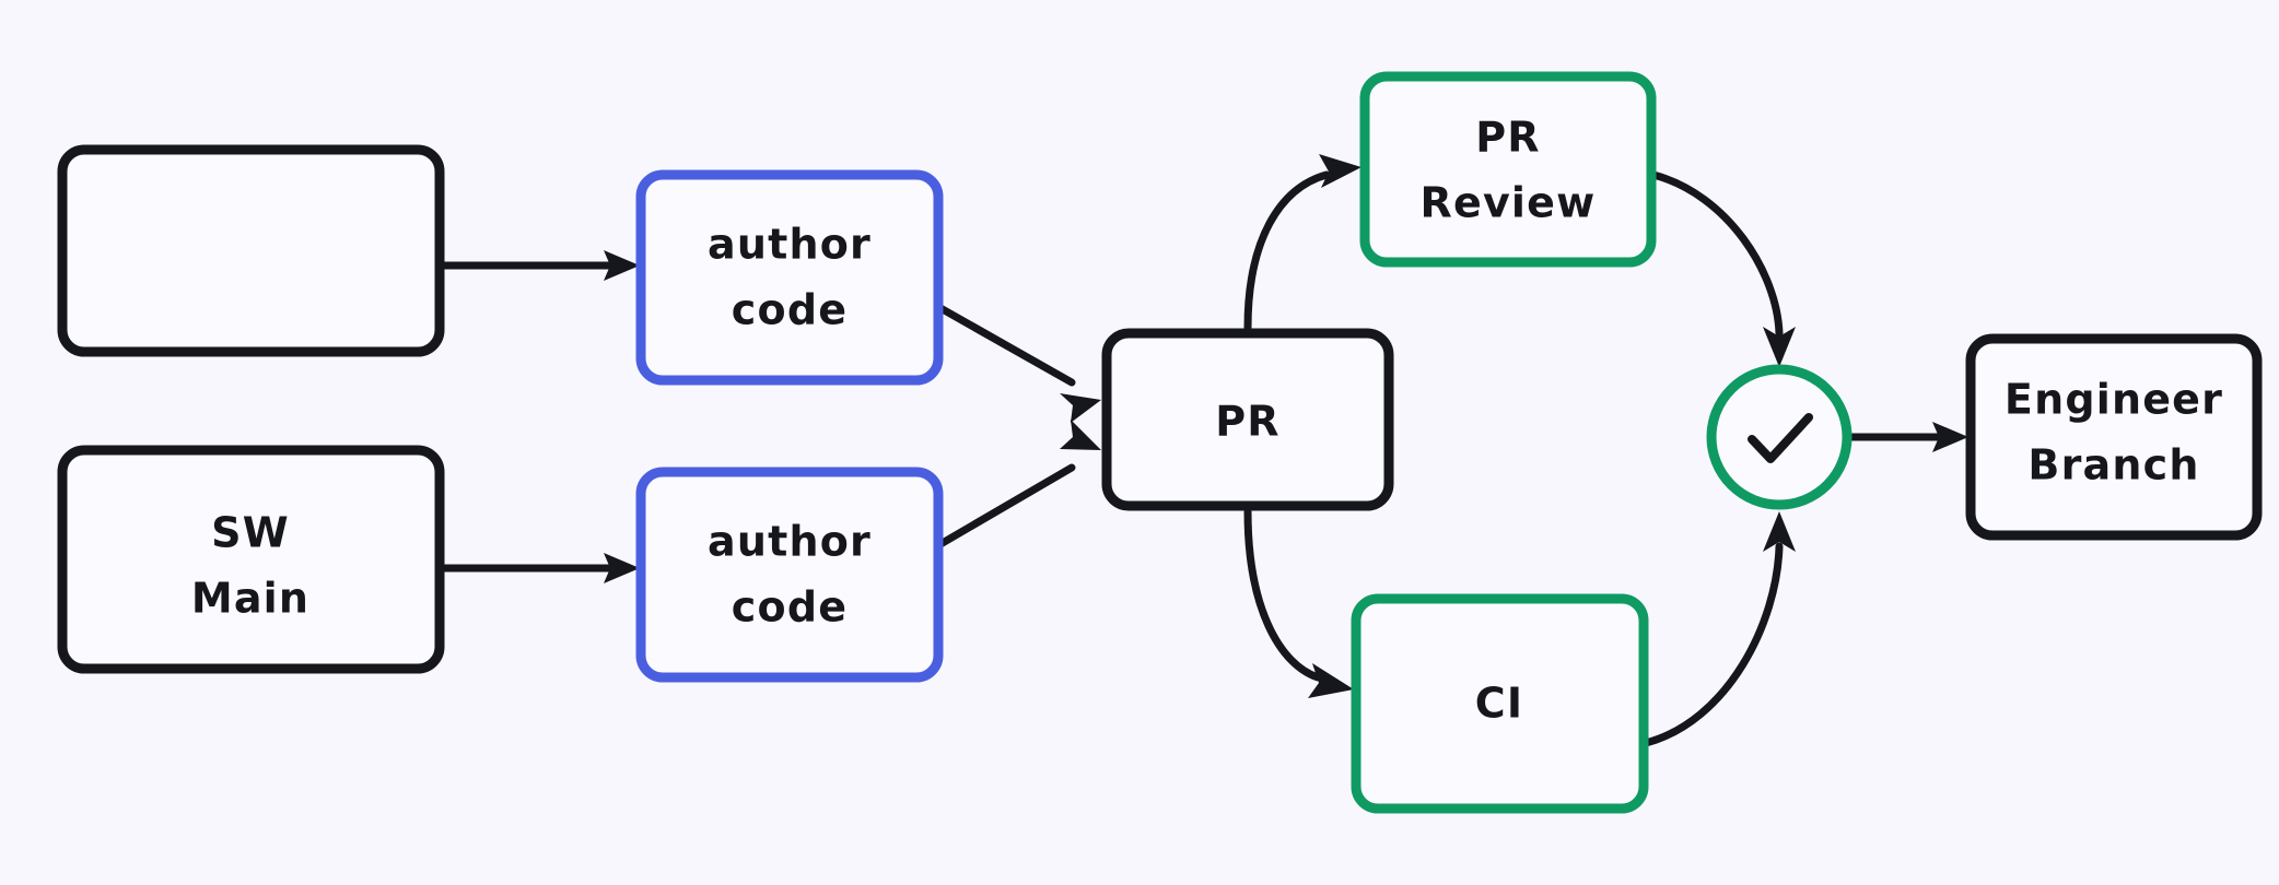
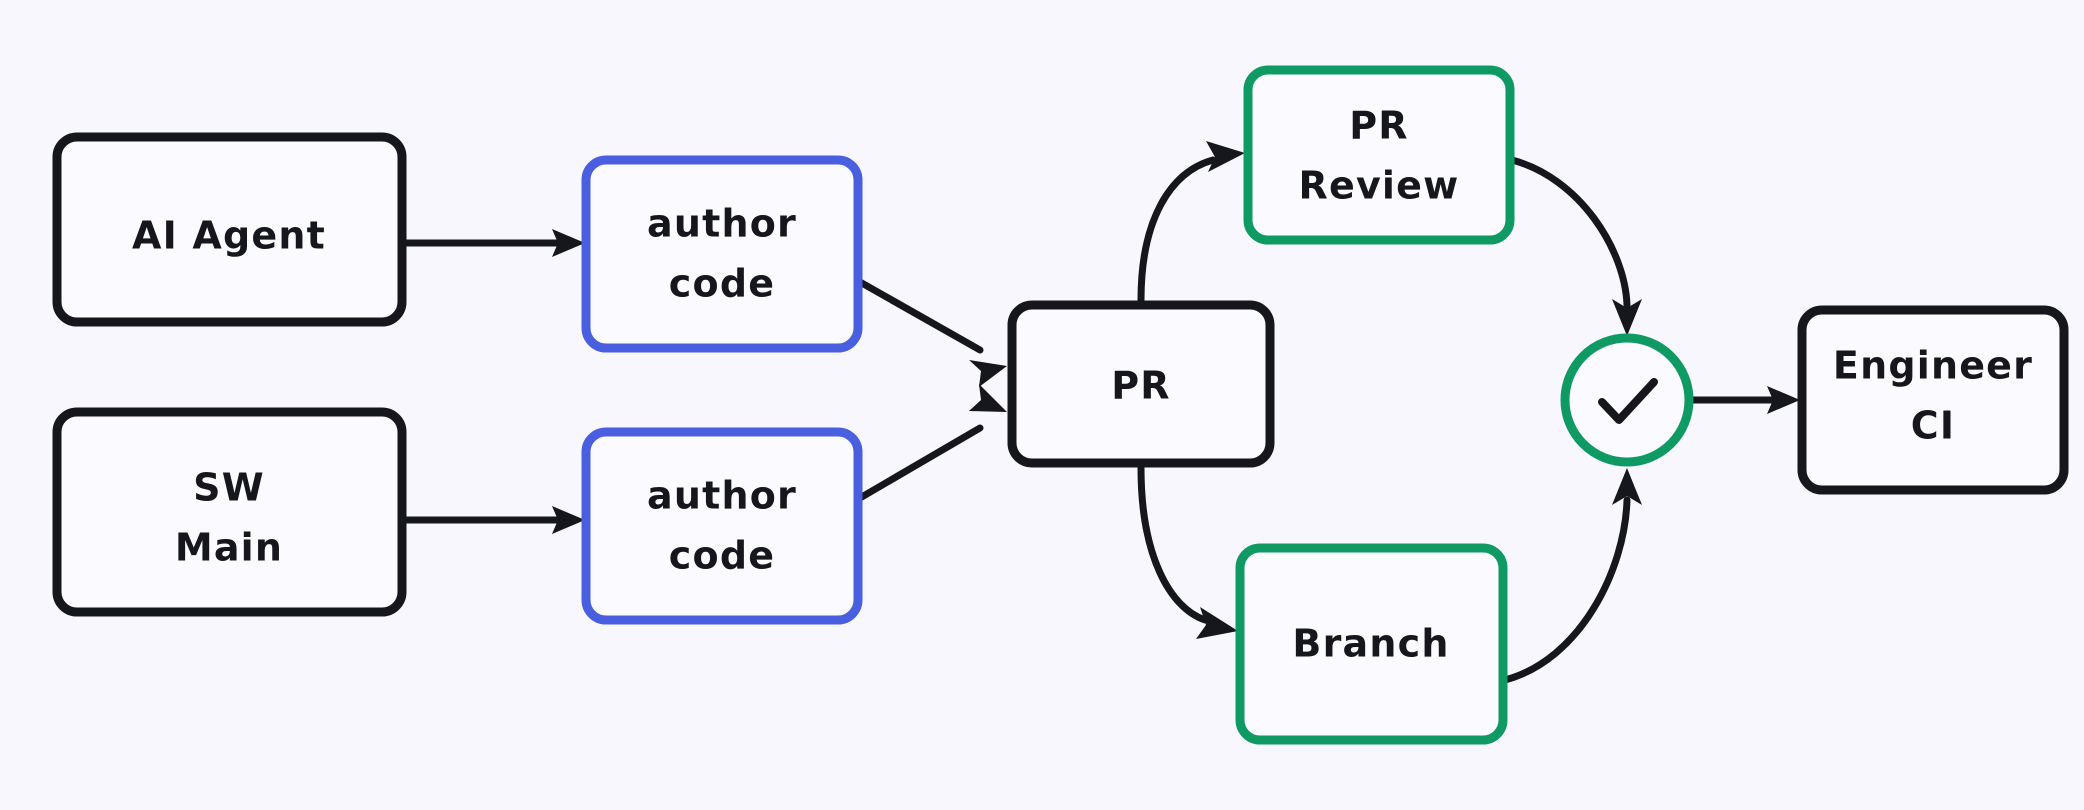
+ AI Agent
  SW
  Main
  author
  code
  author
  code
  PR
  PR
  Review
- CI
+ Branch
  Engineer
- Branch
+ CI
